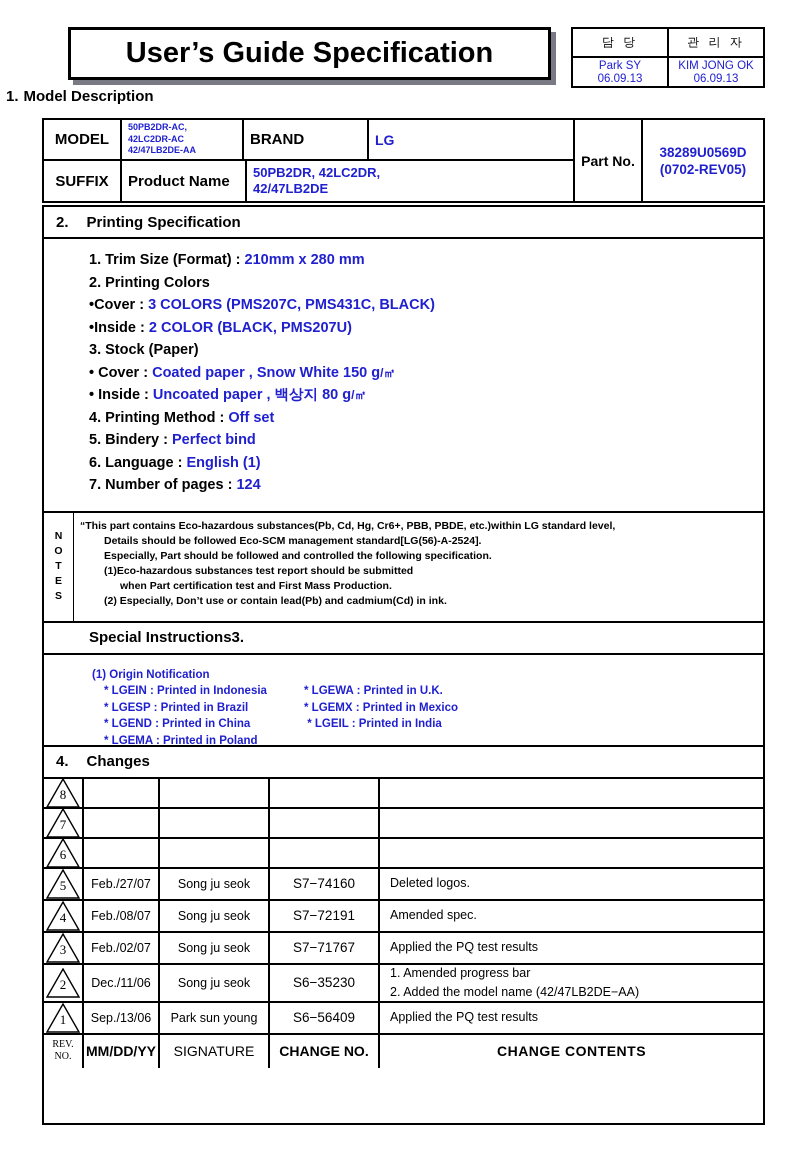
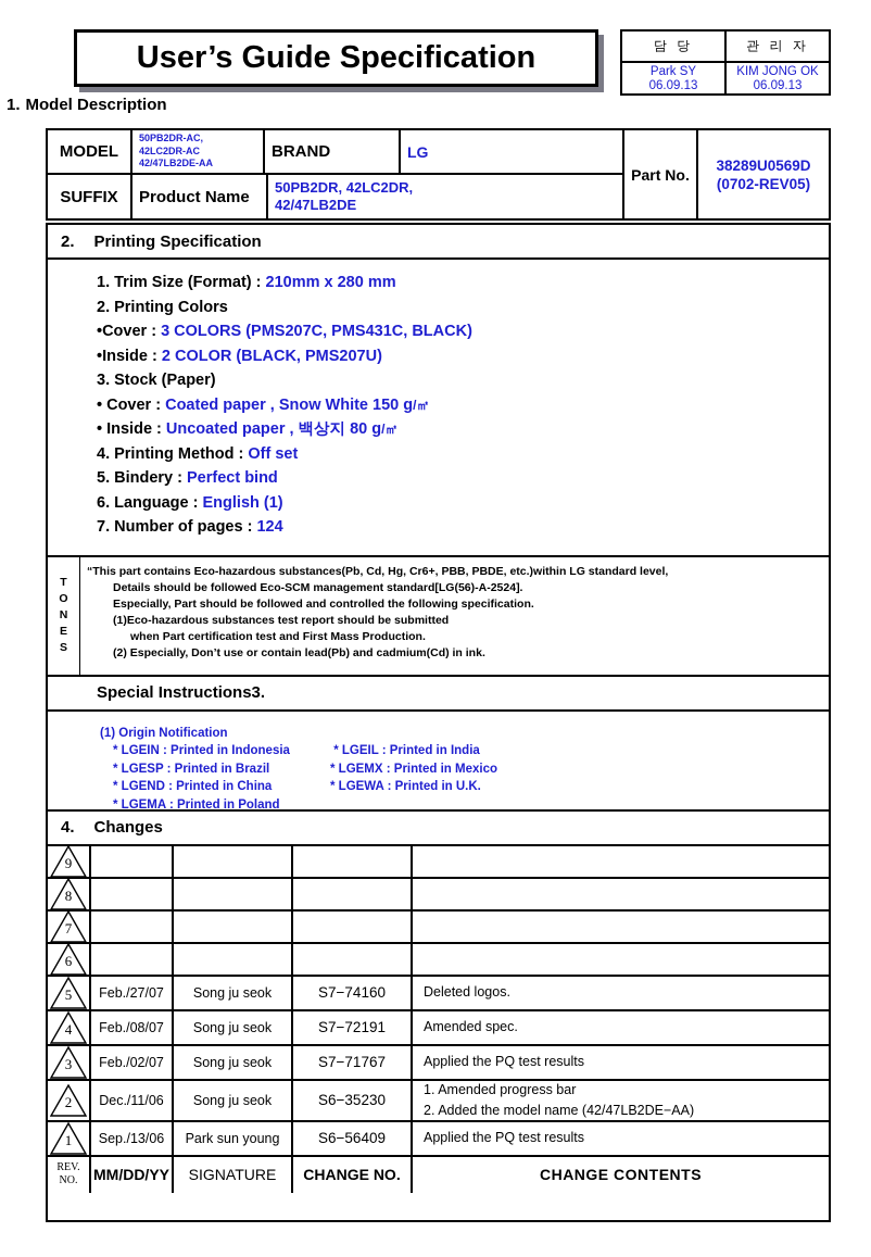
  User’s Guide Specification
  담 당
  Park SY
  06.09.13
  관 리 자
  KIM JONG OK
  06.09.13
  1. Model Description
  MODEL
  50PB2DR-AC,
  42LC2DR-AC
  42/47LB2DE-AA
  BRAND
  LG
  SUFFIX
  Product Name
  50PB2DR, 42LC2DR,
  42/47LB2DE
  Part No.
  38289U0569D
  (0702-REV05)
  2.
  Printing Specification
  1. Trim Size (Format) : 210mm x 280 mm
  2. Printing Colors
  •Cover : 3 COLORS (PMS207C, PMS431C, BLACK)
  •Inside : 2 COLOR (BLACK, PMS207U)
  3. Stock (Paper)
  • Cover : Coated paper , Snow White 150 g/㎡
  • Inside : Uncoated paper , 백상지 80 g/㎡
  4. Printing Method : Off set
  5. Bindery : Perfect bind
  6. Language : English (1)
  7. Number of pages : 124
- N
+ T
  O
- T
+ N
  E
  S
  “This part contains Eco-hazardous substances(Pb, Cd, Hg, Cr6+, PBB, PBDE, etc.)within LG standard level,
  Details should be followed Eco-SCM management standard[LG(56)-A-2524].
  Especially, Part should be followed and controlled the following specification.
  (1)Eco-hazardous substances test report should be submitted
  when Part certification test and First Mass Production.
  (2) Especially, Don’t use or contain lead(Pb) and cadmium(Cd) in ink.
  Special Instructions3.
  (1) Origin Notification
- * LGEIN : Printed in Indonesia * LGEWA : Printed in U.K.
+ * LGEIN : Printed in Indonesia * LGEIL : Printed in India
  * LGESP : Printed in Brazil * LGEMX : Printed in Mexico
- * LGEND : Printed in China * LGEIL : Printed in India
+ * LGEND : Printed in China * LGEWA : Printed in U.K.
  * LGEMA : Printed in Poland
  4.
  Changes
+ 9
  8
  7
  6
  5
  Feb./27/07
  Song ju seok
  S7−74160
  Deleted logos.
  4
  Feb./08/07
  Song ju seok
  S7−72191
  Amended spec.
  3
  Feb./02/07
  Song ju seok
  S7−71767
  Applied the PQ test results
  2
  Dec./11/06
  Song ju seok
  S6−35230
  1. Amended progress bar
  2. Added the model name (42/47LB2DE−AA)
  1
  Sep./13/06
  Park sun young
  S6−56409
  Applied the PQ test results
  REV.
  NO.
  MM/DD/YY
  SIGNATURE
  CHANGE NO.
  CHANGE CONTENTS
